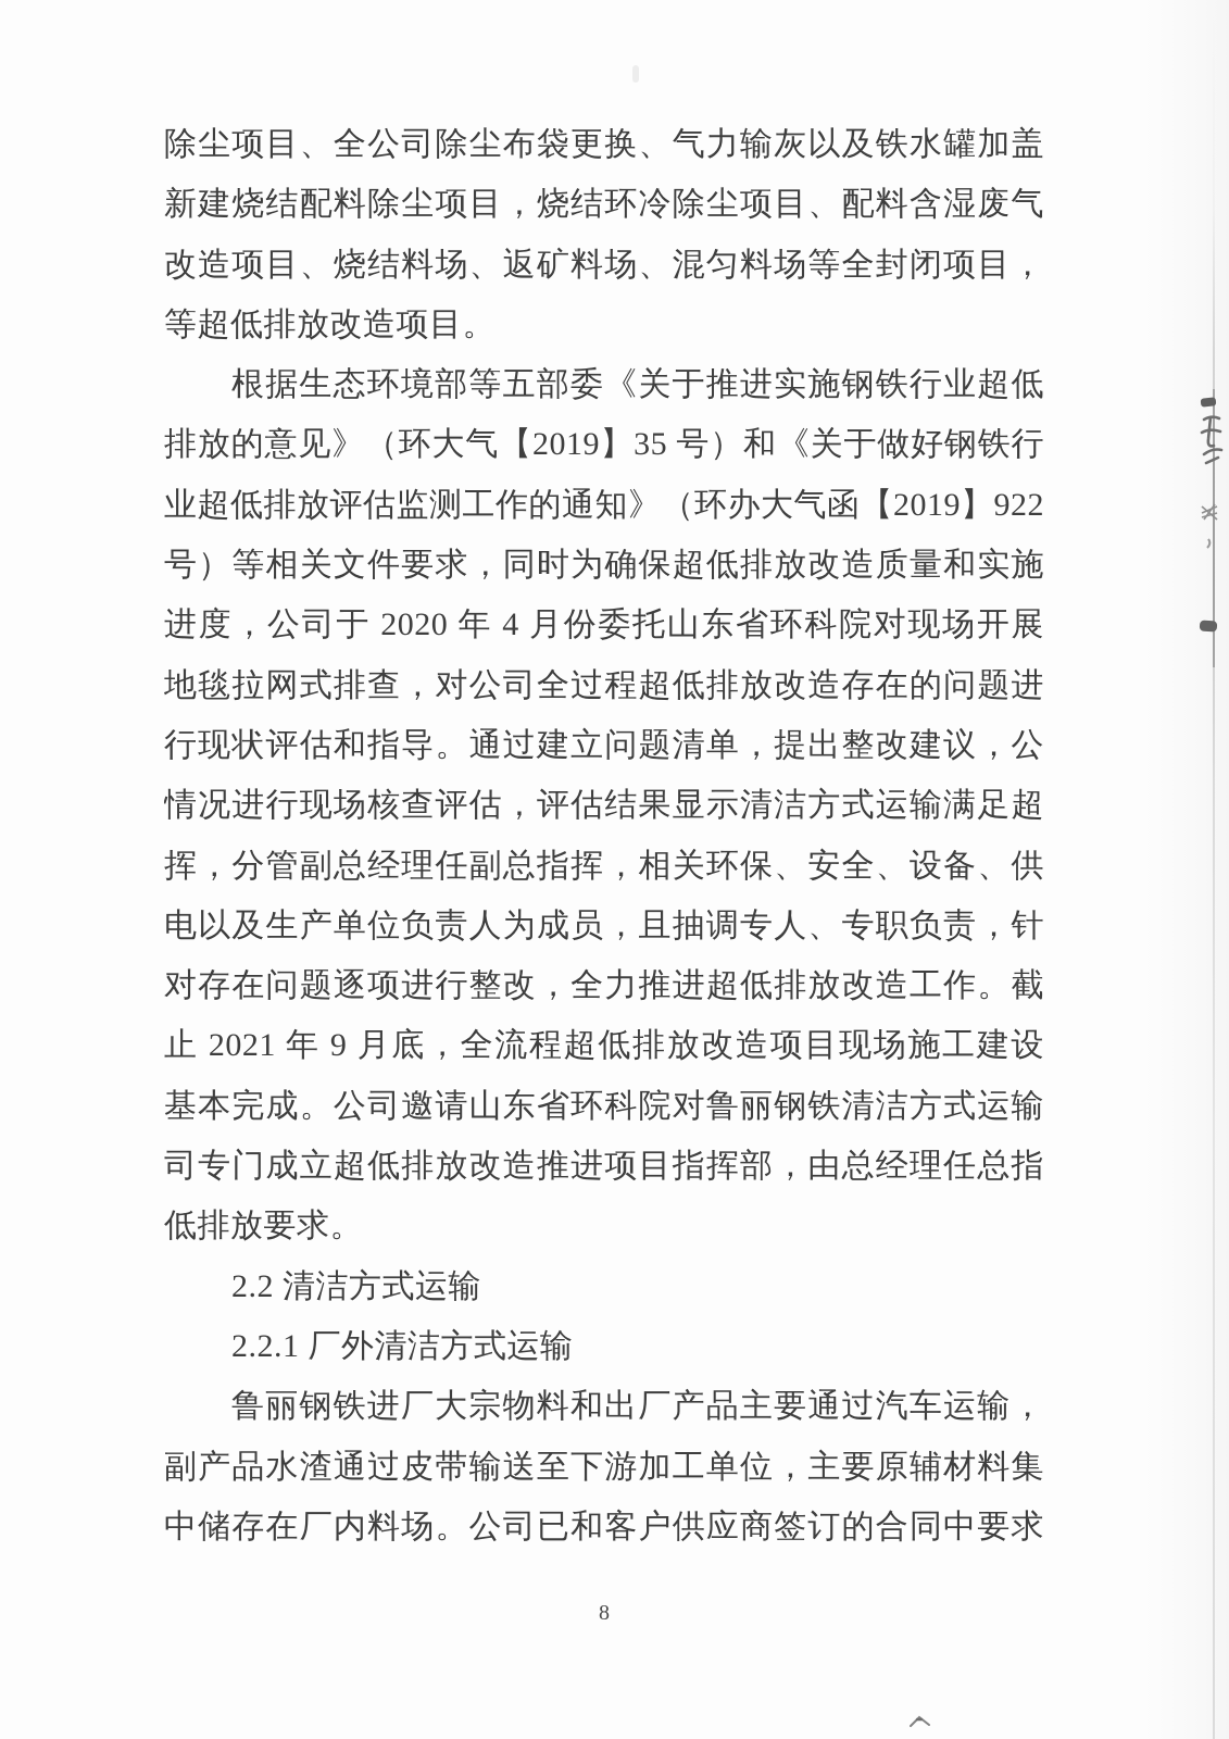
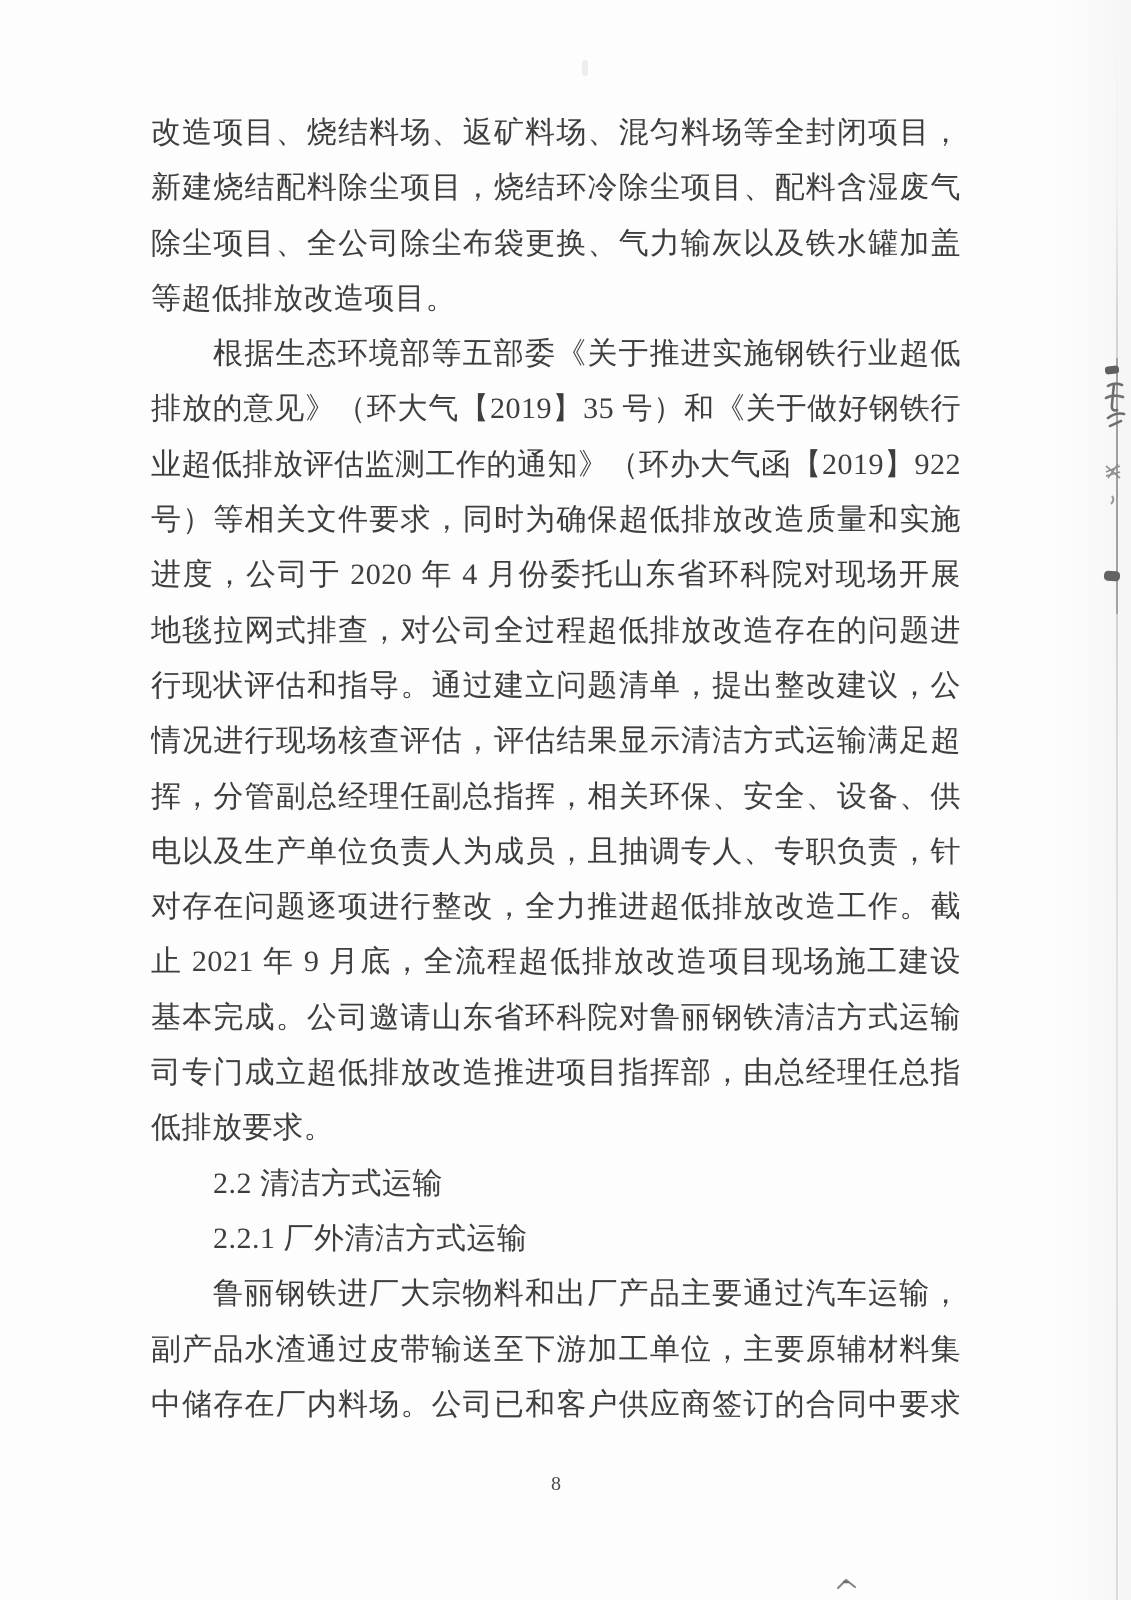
- 除尘项目、全公司除尘布袋更换、气力输灰以及铁水罐加盖
+ 改造项目、烧结料场、返矿料场、混匀料场等全封闭项目，
  新建烧结配料除尘项目，烧结环冷除尘项目、配料含湿废气
- 改造项目、烧结料场、返矿料场、混匀料场等全封闭项目，
+ 除尘项目、全公司除尘布袋更换、气力输灰以及铁水罐加盖
  等超低排放改造项目。
  根据生态环境部等五部委《关于推进实施钢铁行业超低
  排放的意见》（环大气【2019】35 号）和《关于做好钢铁行
  业超低排放评估监测工作的通知》（环办大气函【2019】922
  号）等相关文件要求，同时为确保超低排放改造质量和实施
  进度，公司于 2020 年 4 月份委托山东省环科院对现场开展
  地毯拉网式排查，对公司全过程超低排放改造存在的问题进
  行现状评估和指导。通过建立问题清单，提出整改建议，公
  情况进行现场核查评估，评估结果显示清洁方式运输满足超
  挥，分管副总经理任副总指挥，相关环保、安全、设备、供
  电以及生产单位负责人为成员，且抽调专人、专职负责，针
  对存在问题逐项进行整改，全力推进超低排放改造工作。截
  止 2021 年 9 月底，全流程超低排放改造项目现场施工建设
  基本完成。公司邀请山东省环科院对鲁丽钢铁清洁方式运输
  司专门成立超低排放改造推进项目指挥部，由总经理任总指
  低排放要求。
  2.2 清洁方式运输
  2.2.1 厂外清洁方式运输
  鲁丽钢铁进厂大宗物料和出厂产品主要通过汽车运输，
  副产品水渣通过皮带输送至下游加工单位，主要原辅材料集
  中储存在厂内料场。公司已和客户供应商签订的合同中要求
  8
